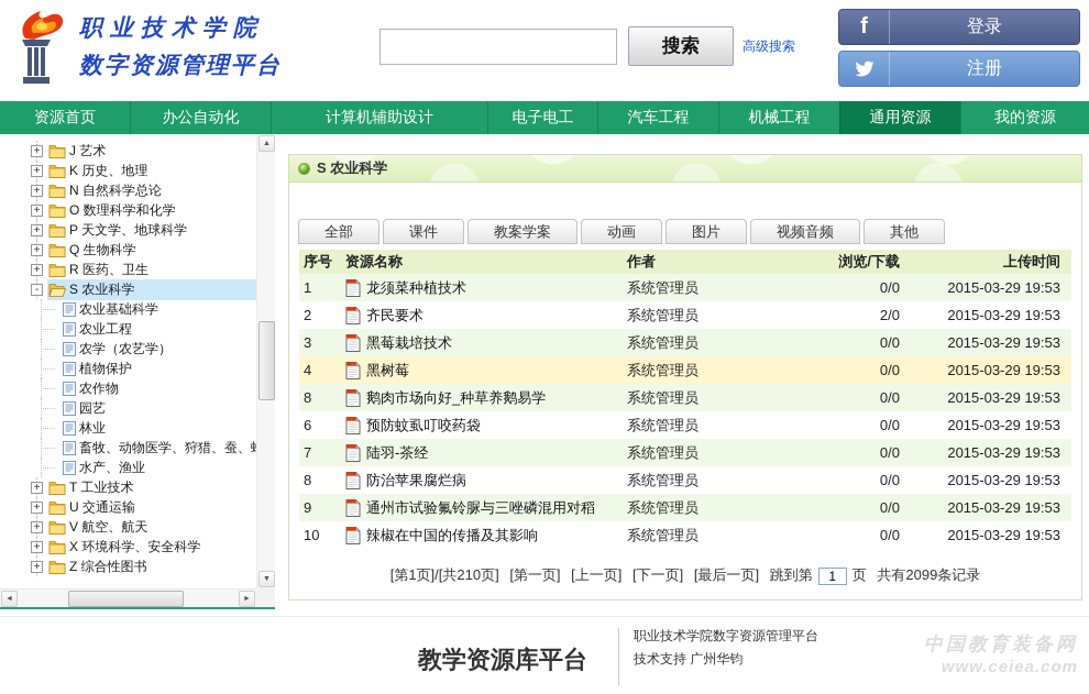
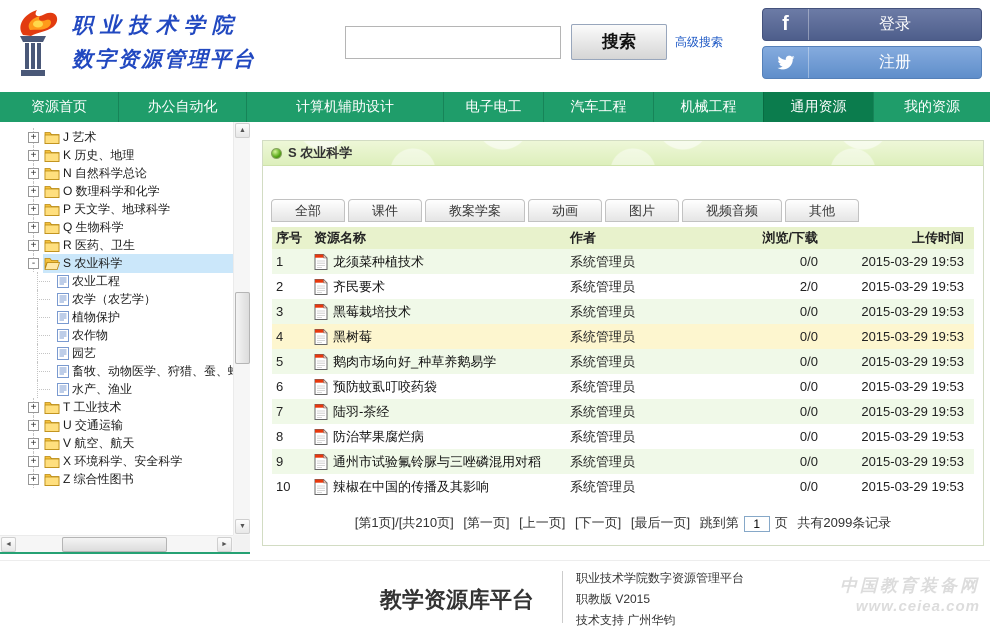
  职业技术学院
  数字资源管理平台
  搜索
  高级搜索
  f
  登录
  注册
  资源首页
  办公自动化
  计算机辅助设计
  电子电工
  汽车工程
  机械工程
  通用资源
  我的资源
  +
  J 艺术
  +
  K 历史、地理
  +
  N 自然科学总论
  +
  O 数理科学和化学
  +
  P 天文学、地球科学
  +
  Q 生物科学
  +
  R 医药、卫生
  -
  S 农业科学
- 农业基础科学
  农业工程
  农学（农艺学）
  植物保护
  农作物
  园艺
- 林业
  畜牧、动物医学、狩猎、蚕、
  水产、渔业
  +
  T 工业技术
  +
  U 交通运输
  +
  V 航空、航天
  +
  X 环境科学、安全科学
  +
  Z 综合性图书
  S 农业科学
  全部
  课件
  教案学案
  动画
  图片
  视频音频
  其他
  序号	资源名称	作者	浏览/下载	上传时间
  1	龙须菜种植技术	系统管理员	0/0	2015-03-29 19:53
  2	齐民要术	系统管理员	2/0	2015-03-29 19:53
  3	黑莓栽培技术	系统管理员	0/0	2015-03-29 19:53
  4	黑树莓	系统管理员	0/0	2015-03-29 19:53
- 8	鹅肉市场向好_种草养鹅易学	系统管理员	0/0	2015-03-29 19:53
+ 5	鹅肉市场向好_种草养鹅易学	系统管理员	0/0	2015-03-29 19:53
  6	预防蚊虱叮咬药袋	系统管理员	0/0	2015-03-29 19:53
  7	陆羽-茶经	系统管理员	0/0	2015-03-29 19:53
  8	防治苹果腐烂病	系统管理员	0/0	2015-03-29 19:53
  9	通州市试验氟铃脲与三唑磷混用对稻	系统管理员	0/0	2015-03-29 19:53
  10	辣椒在中国的传播及其影响	系统管理员	0/0	2015-03-29 19:53
  [第1页]/[共210页] [第一页] [上一页] [下一页] [最后一页] 跳到第 1 页 共有2099条记录
  教学资源库平台
  职业技术学院数字资源管理平台
+ 职教版 V2015
  技术支持 广州华钧
  中国教育装备网
  www.ceiea.com
